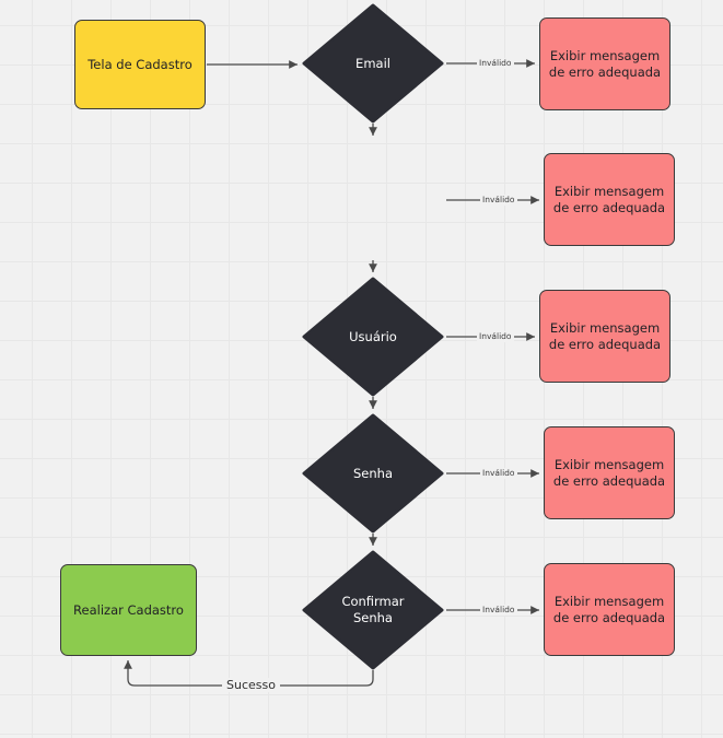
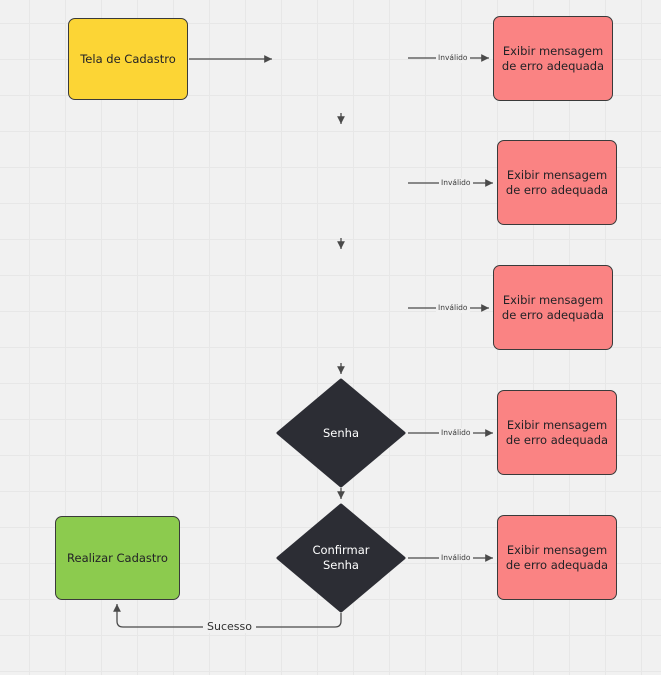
  Tela de Cadastro
- Email
- Usuário
  Senha
  Confirmar
  Senha
  Exibir mensagem de erro adequada
  Exibir mensagem de erro adequada
  Exibir mensagem de erro adequada
  Exibir mensagem de erro adequada
  Exibir mensagem de erro adequada
  Realizar Cadastro
  Inválido
  Inválido
  Inválido
  Inválido
  Inválido
  Sucesso
